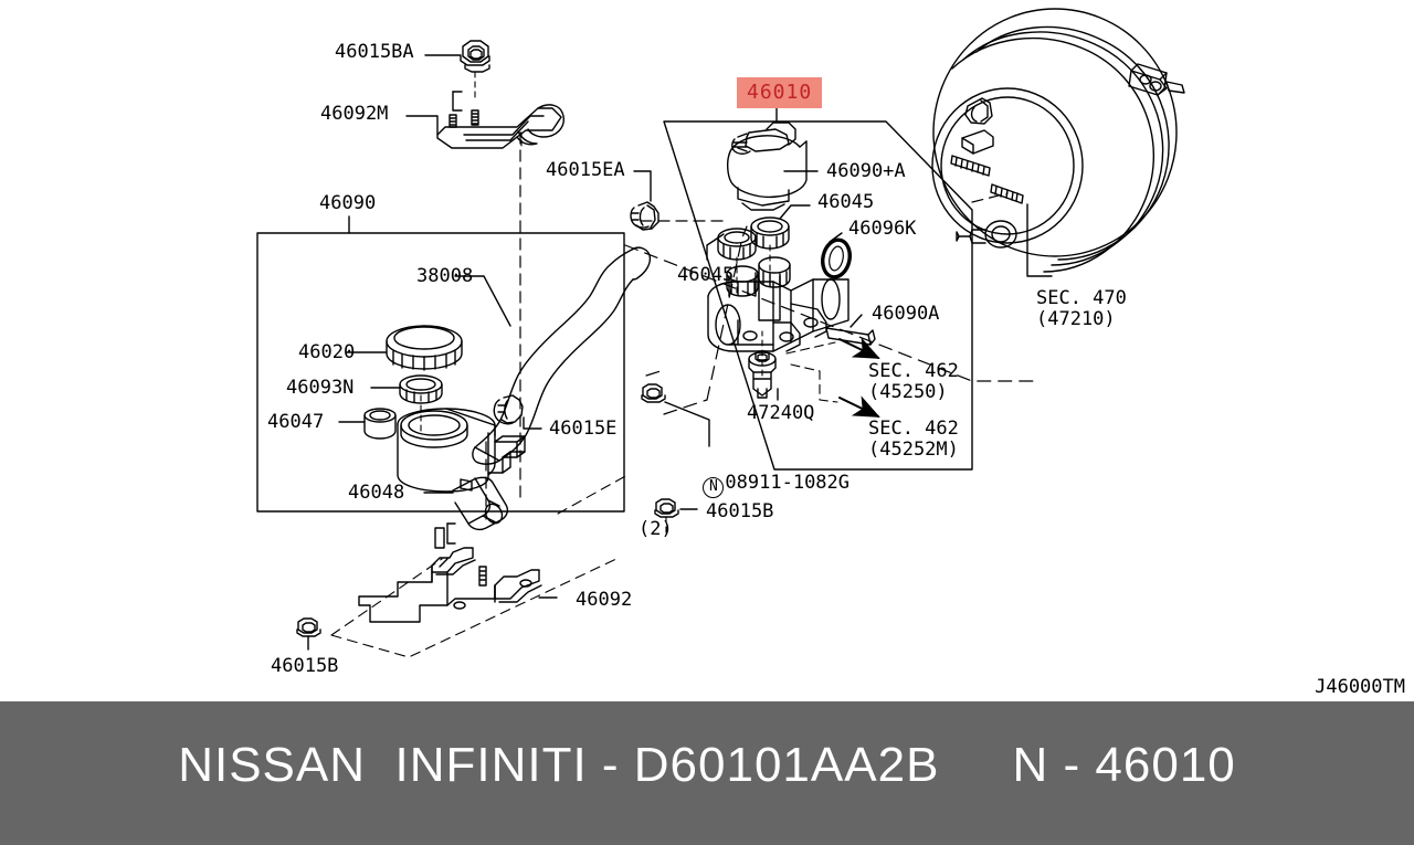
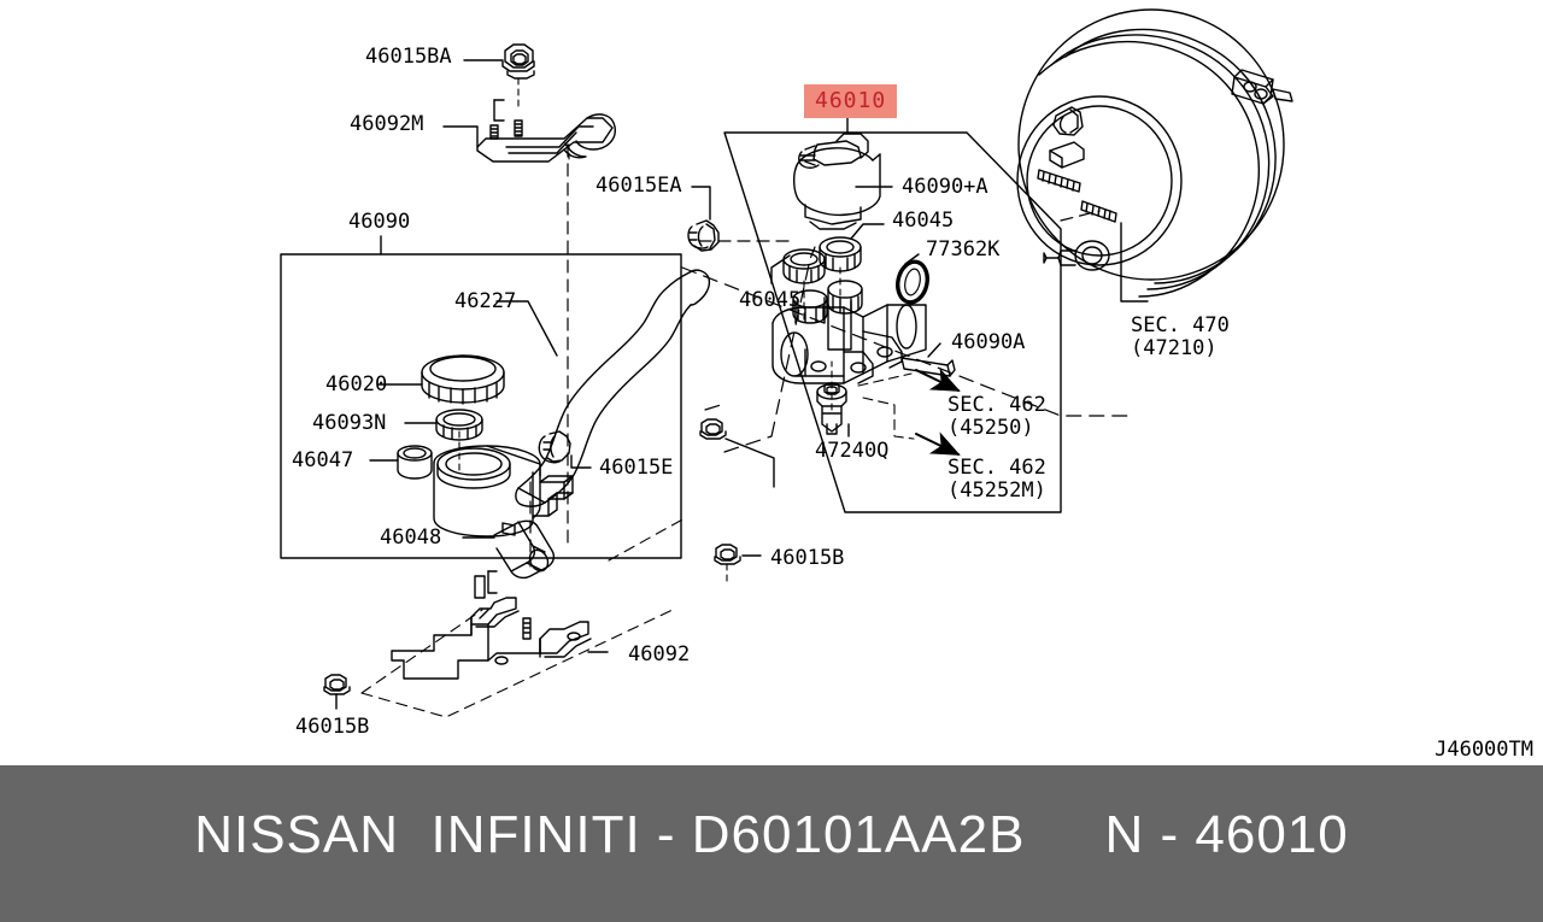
  46010
  46015BA
  46092M
  46015EA
  46090
- 38008
+ 46227
  46020
  46093N
  46047
  46015E
  46048
  46090+A
  46045
- 46096K
+ 77362K
  46045
  46090A
  47240Q
  46015B
  46092
  46015B
  SEC. 462
  (45250)
  SEC. 462
  (45252M)
  SEC. 470
  (47210)
- N 08911-1082G
- (2)
  J46000TM
  NISSAN INFINITI - D60101AA2B N - 46010
